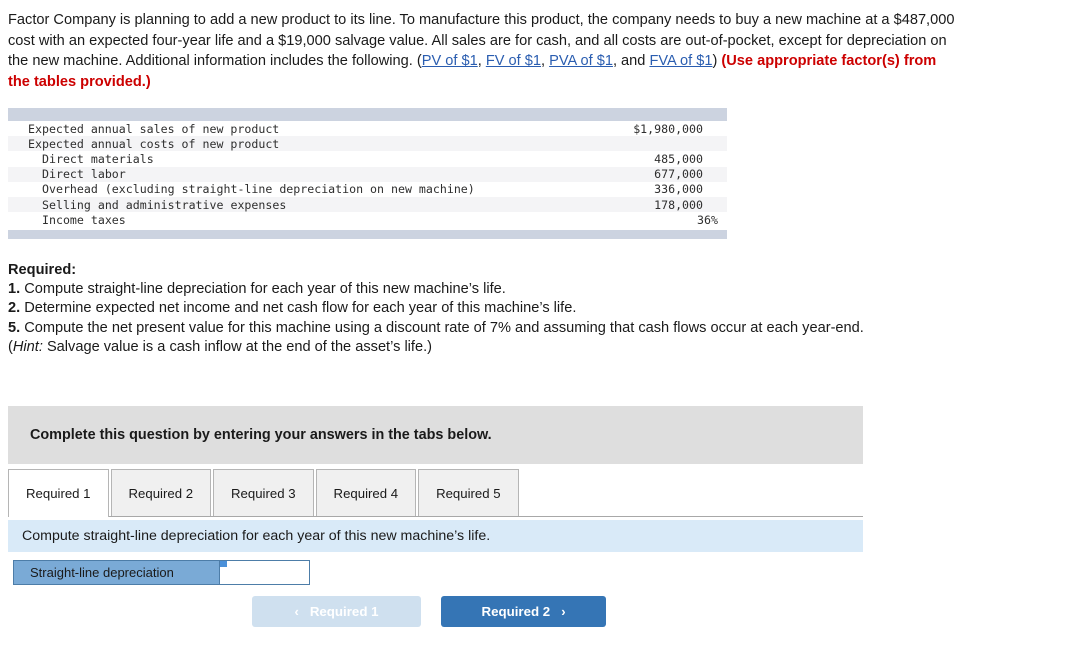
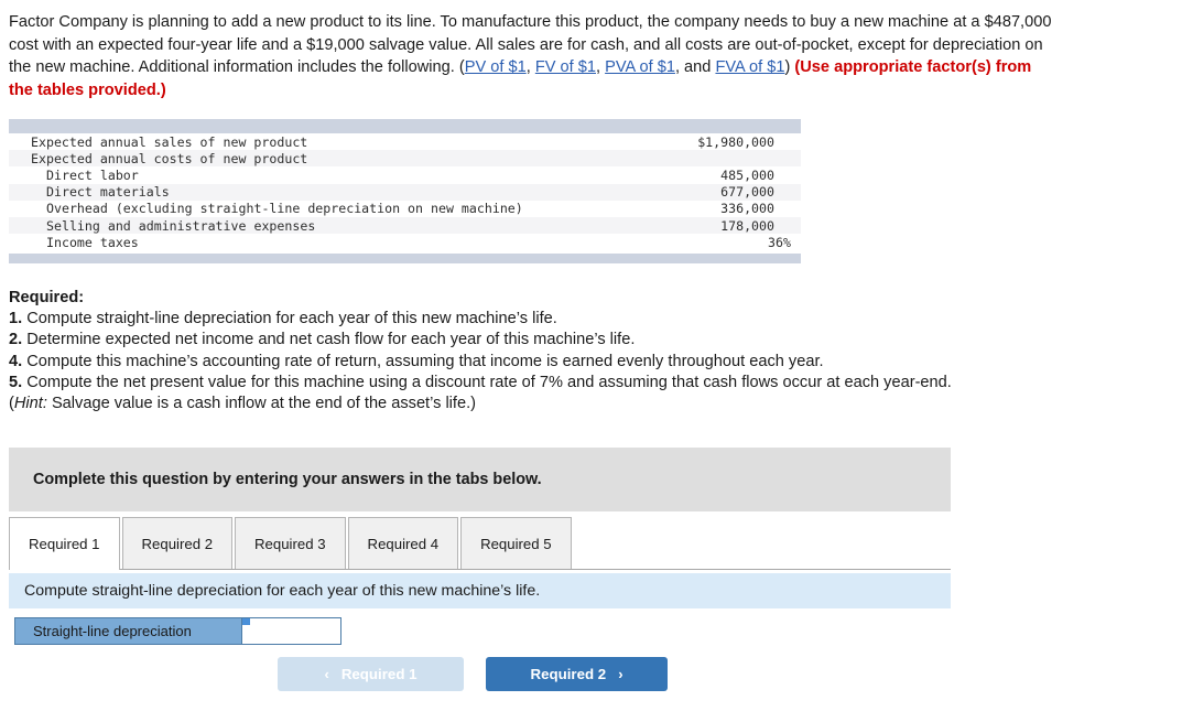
  Factor Company is planning to add a new product to its line. To manufacture this product, the company needs to buy a new machine at a $487,000 cost with an expected four-year life and a $19,000 salvage value. All sales are for cash, and all costs are out-of-pocket, except for depreciation on the new machine. Additional information includes the following. (PV of $1, FV of $1, PVA of $1, and FVA of $1) (Use appropriate factor(s) from the tables provided.)
  Expected annual sales of new product
  $1,980,000
  Expected annual costs of new product
- Direct materials
+ Direct labor
  485,000
- Direct labor
+ Direct materials
  677,000
  Overhead (excluding straight-line depreciation on new machine)
  336,000
  Selling and administrative expenses
  178,000
  Income taxes
  36%
  Required:
  1. Compute straight-line depreciation for each year of this new machine’s life.
  2. Determine expected net income and net cash flow for each year of this machine’s life.
+ 4. Compute this machine’s accounting rate of return, assuming that income is earned evenly throughout each year.
  5. Compute the net present value for this machine using a discount rate of 7% and assuming that cash flows occur at each year-end.
  (Hint: Salvage value is a cash inflow at the end of the asset’s life.)
  Complete this question by entering your answers in the tabs below.
  Required 1
  Required 2
  Required 3
  Required 4
  Required 5
  Compute straight-line depreciation for each year of this new machine’s life.
  Straight-line depreciation
  ‹
  Required 1
  Required 2
  ›
